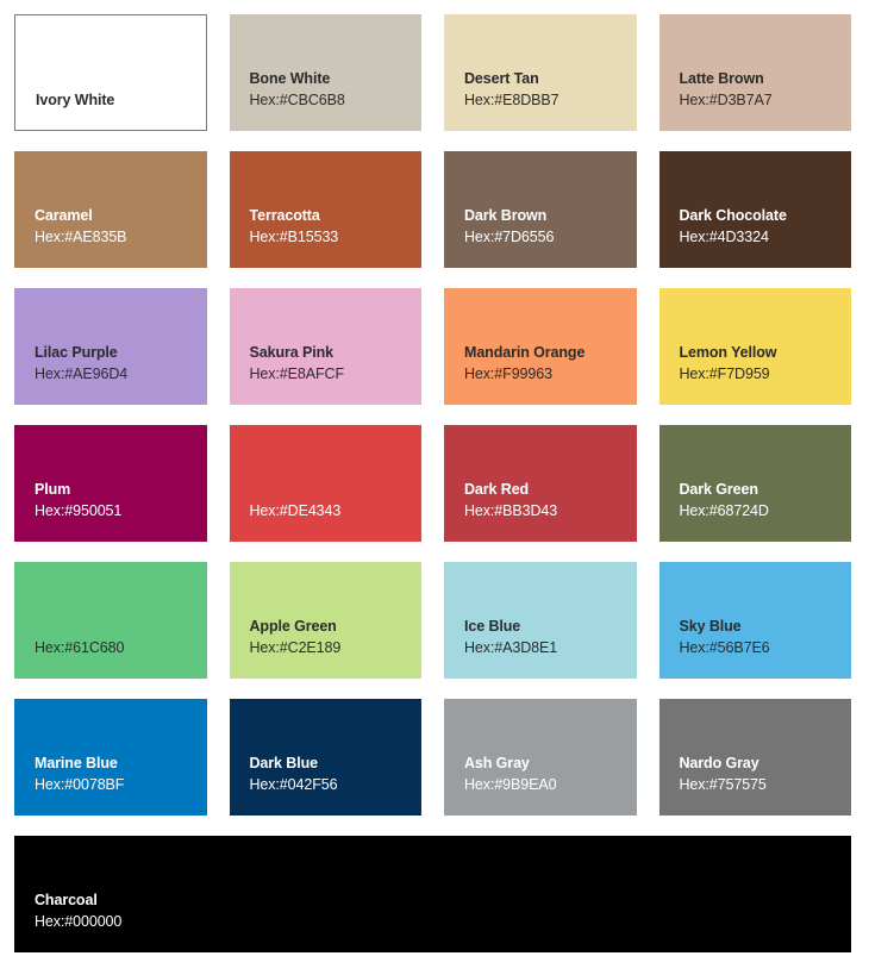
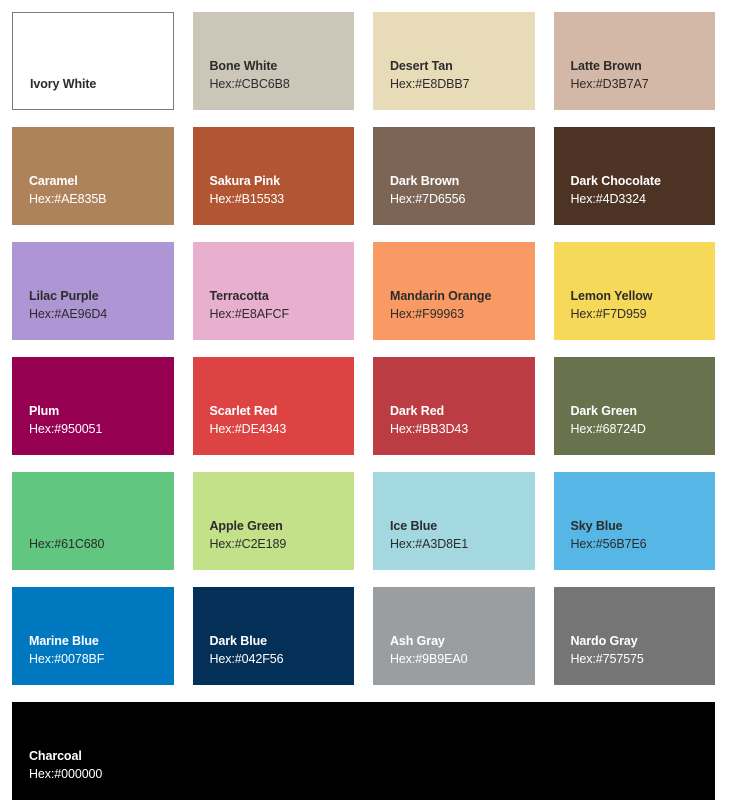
  Ivory White
  Bone White
  Hex:#CBC6B8
  Desert Tan
  Hex:#E8DBB7
  Latte Brown
  Hex:#D3B7A7
  Caramel
  Hex:#AE835B
- Terracotta
+ Sakura Pink
  Hex:#B15533
  Dark Brown
  Hex:#7D6556
  Dark Chocolate
  Hex:#4D3324
  Lilac Purple
  Hex:#AE96D4
- Sakura Pink
+ Terracotta
  Hex:#E8AFCF
  Mandarin Orange
  Hex:#F99963
  Lemon Yellow
  Hex:#F7D959
  Plum
  Hex:#950051
+ Scarlet Red
  Hex:#DE4343
  Dark Red
  Hex:#BB3D43
  Dark Green
  Hex:#68724D
  Hex:#61C680
  Apple Green
  Hex:#C2E189
  Ice Blue
  Hex:#A3D8E1
  Sky Blue
  Hex:#56B7E6
  Marine Blue
  Hex:#0078BF
  Dark Blue
  Hex:#042F56
  Ash Gray
  Hex:#9B9EA0
  Nardo Gray
  Hex:#757575
  Charcoal
  Hex:#000000
